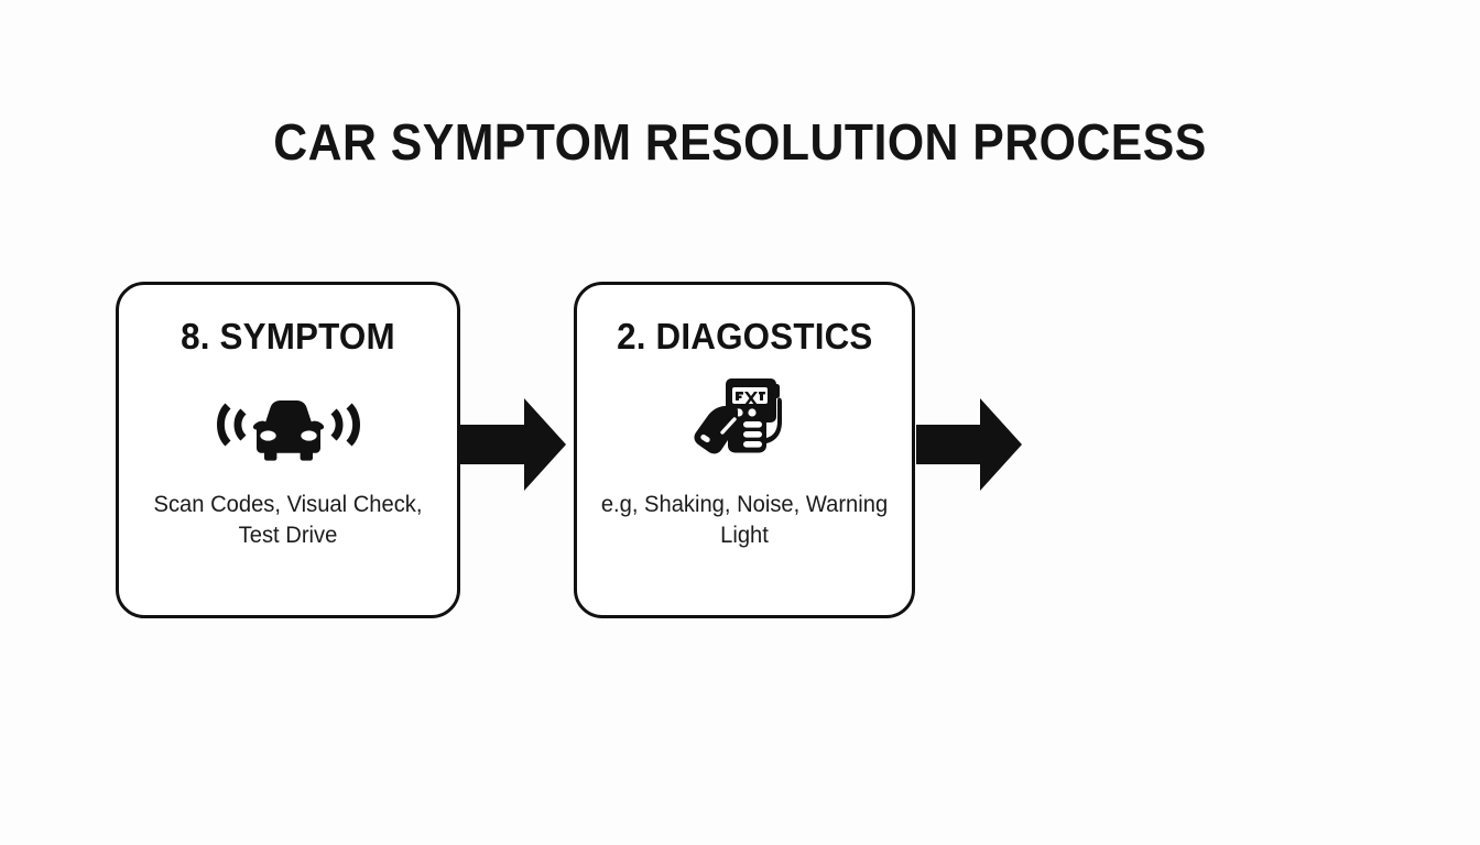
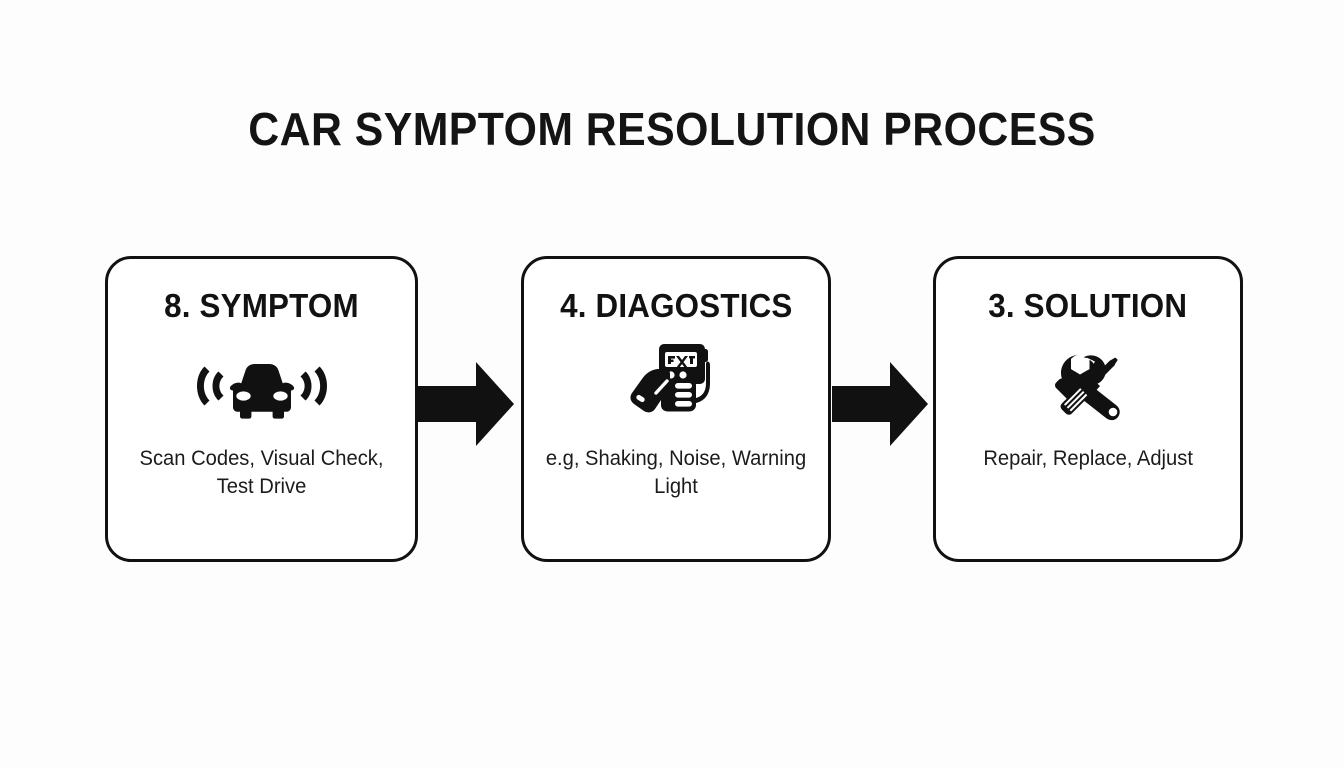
  CAR SYMPTOM RESOLUTION PROCESS
  8. SYMPTOM
  Scan Codes, Visual Check, Test Drive
- 2. DIAGOSTICS
+ 4. DIAGOSTICS
  e.g, Shaking, Noise, Warning Light
+ 3. SOLUTION
+ Repair, Replace, Adjust
